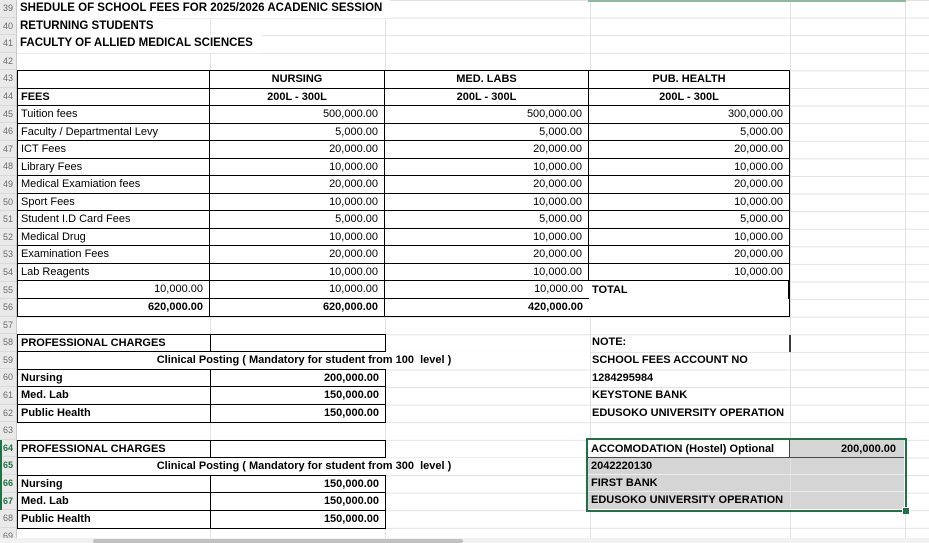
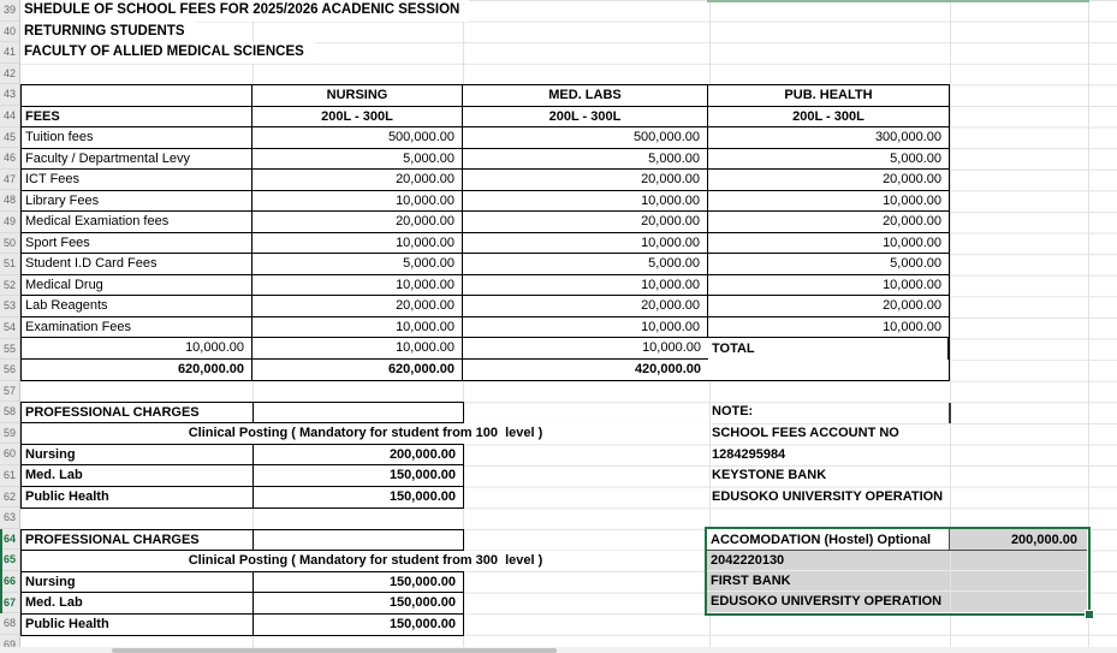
  SHEDULE OF SCHOOL FEES FOR 2025/2026 ACADENIC SESSION
  RETURNING STUDENTS
  FACULTY OF ALLIED MEDICAL SCIENCES
  NURSING
  MED. LABS
  PUB. HEALTH
  FEES
  200L - 300L
  200L - 300L
  200L - 300L
  Tuition fees
  500,000.00
  500,000.00
  300,000.00
  Faculty / Departmental Levy
  5,000.00
  5,000.00
  5,000.00
  ICT Fees
  20,000.00
  20,000.00
  20,000.00
  Library Fees
  10,000.00
  10,000.00
  10,000.00
  Medical Examiation fees
  20,000.00
  20,000.00
  20,000.00
  Sport Fees
  10,000.00
  10,000.00
  10,000.00
  Student I.D Card Fees
  5,000.00
  5,000.00
  5,000.00
  Medical Drug
  10,000.00
  10,000.00
  10,000.00
- Examination Fees
+ Lab Reagents
  20,000.00
  20,000.00
  20,000.00
- Lab Reagents
+ Examination Fees
  10,000.00
  10,000.00
  10,000.00
  10,000.00
  10,000.00
  10,000.00
  TOTAL
  620,000.00
  620,000.00
  420,000.00
  PROFESSIONAL CHARGES
  Clinical Posting ( Mandatory for student from 100 level )
  Nursing
  200,000.00
  Med. Lab
  150,000.00
  Public Health
  150,000.00
  NOTE:
  SCHOOL FEES ACCOUNT NO
  1284295984
  KEYSTONE BANK
  EDUSOKO UNIVERSITY OPERATION
  PROFESSIONAL CHARGES
  Clinical Posting ( Mandatory for student from 300 level )
  Nursing
  150,000.00
  Med. Lab
  150,000.00
  Public Health
  150,000.00
  ACCOMODATION (Hostel) Optional
  200,000.00
  2042220130
  FIRST BANK
  EDUSOKO UNIVERSITY OPERATION
  39
  40
  41
  42
  43
  44
  45
  46
  47
  48
  49
  50
  51
  52
  53
  54
  55
  56
  57
  58
  59
  60
  61
  62
  63
  64
  65
  66
  67
  68
  69
